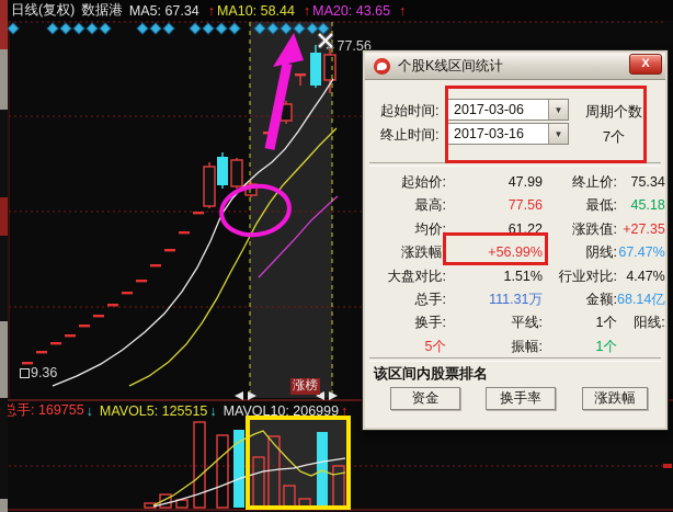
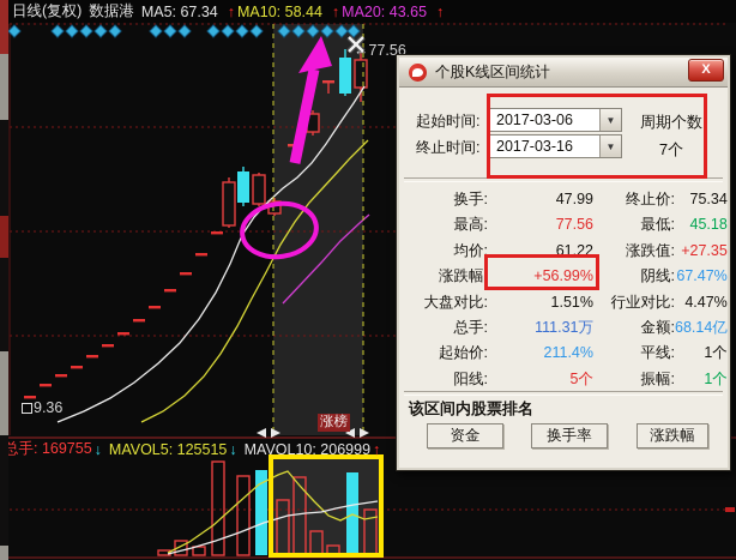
  日线(复权)
  数据港
  MA5: 67.34
  ↑
  MA10: 58.44
  ↑
  MA20: 43.65
  ↑
  总手: 169755
  ↓
  MAVOL5: 125515
  ↓
  MAVOL10: 206999
  ↑
  ←77.56
  9.36
  涨榜
  个股K线区间统计
  X
  起始时间:
  2017-03-06
  ▼
  终止时间:
  2017-03-16
  ▼
  周期个数
  7个
- 起始价:
+ 换手:
  47.99
  终止价:
  75.34
  最高:
  77.56
  最低:
  45.18
  均价:
  61.22
  涨跌值:
  +27.35
  涨跌幅:
  +56.99%
  阴线:
  67.47%
  大盘对比:
  1.51%
  行业对比:
  4.47%
  总手:
  111.31万
  金额:
  68.14亿
- 换手:
+ 起始价:
+ 211.4%
  平线:
  1个
  阳线:
  5个
  振幅:
  1个
  该区间内股票排名
  资金
  换手率
  涨跌幅
